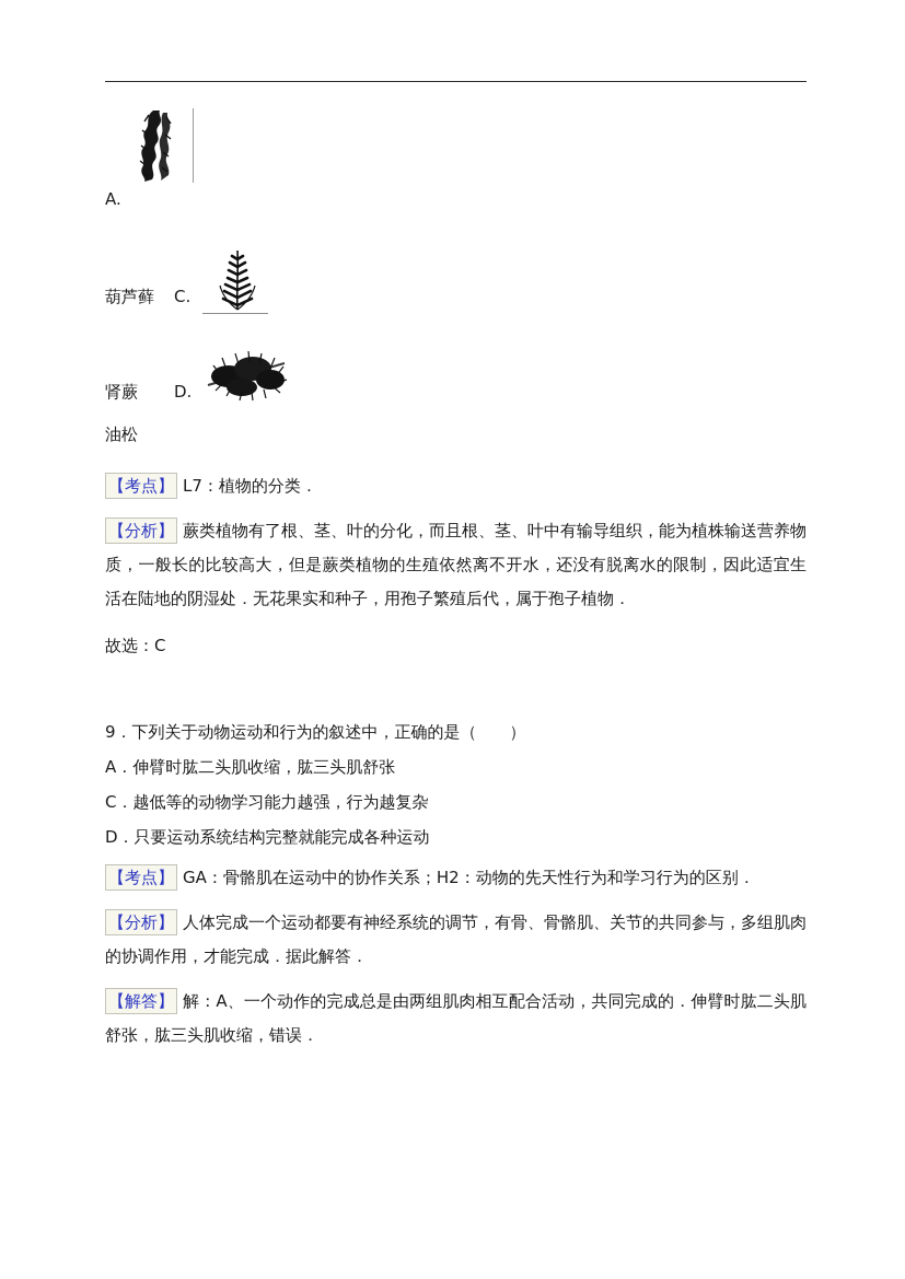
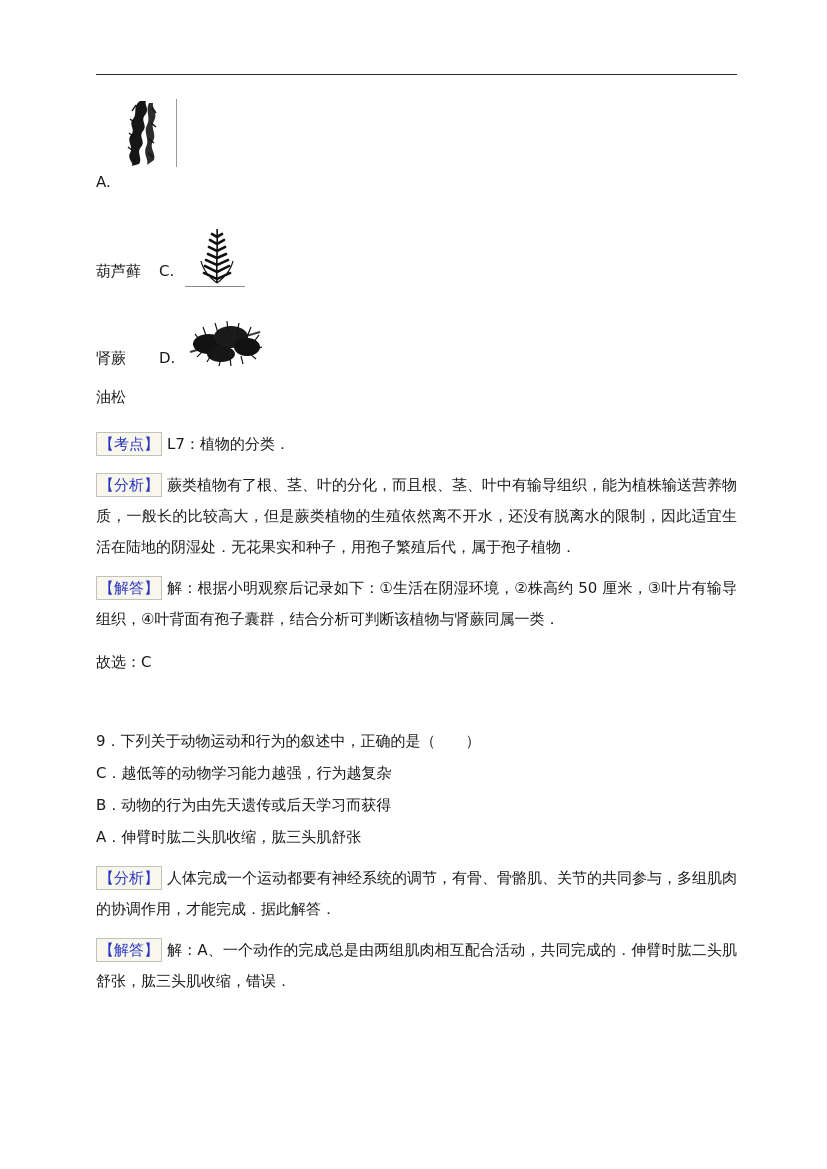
  A.
  葫芦藓
  C.
  肾蕨
  D.
  油松
  【考点】 L7：植物的分类．
  【分析】 蕨类植物有了根、茎、叶的分化，而且根、茎、叶中有输导组织，能为植株输送营养物质，一般长的比较高大，但是蕨类植物的生殖依然离不开水，还没有脱离水的限制，因此适宜生活在陆地的阴湿处．无花果实和种子，用孢子繁殖后代，属于孢子植物．
+ 【解答】 解：根据小明观察后记录如下：①生活在阴湿环境，②株高约 50 厘米，③叶片有输导组织，④叶背面有孢子囊群，结合分析可判断该植物与肾蕨同属一类．
  故选：C
  9．下列关于动物运动和行为的叙述中，正确的是（ ）
- A．伸臂时肱二头肌收缩，肱三头肌舒张
+ C．越低等的动物学习能力越强，行为越复杂
+ B．动物的行为由先天遗传或后天学习而获得
- C．越低等的动物学习能力越强，行为越复杂
+ A．伸臂时肱二头肌收缩，肱三头肌舒张
- D．只要运动系统结构完整就能完成各种运动
- 【考点】 GA：骨骼肌在运动中的协作关系；H2：动物的先天性行为和学习行为的区别．
  【分析】 人体完成一个运动都要有神经系统的调节，有骨、骨骼肌、关节的共同参与，多组肌肉的协调作用，才能完成．据此解答．
  【解答】 解：A、一个动作的完成总是由两组肌肉相互配合活动，共同完成的．伸臂时肱二头肌舒张，肱三头肌收缩，错误．
